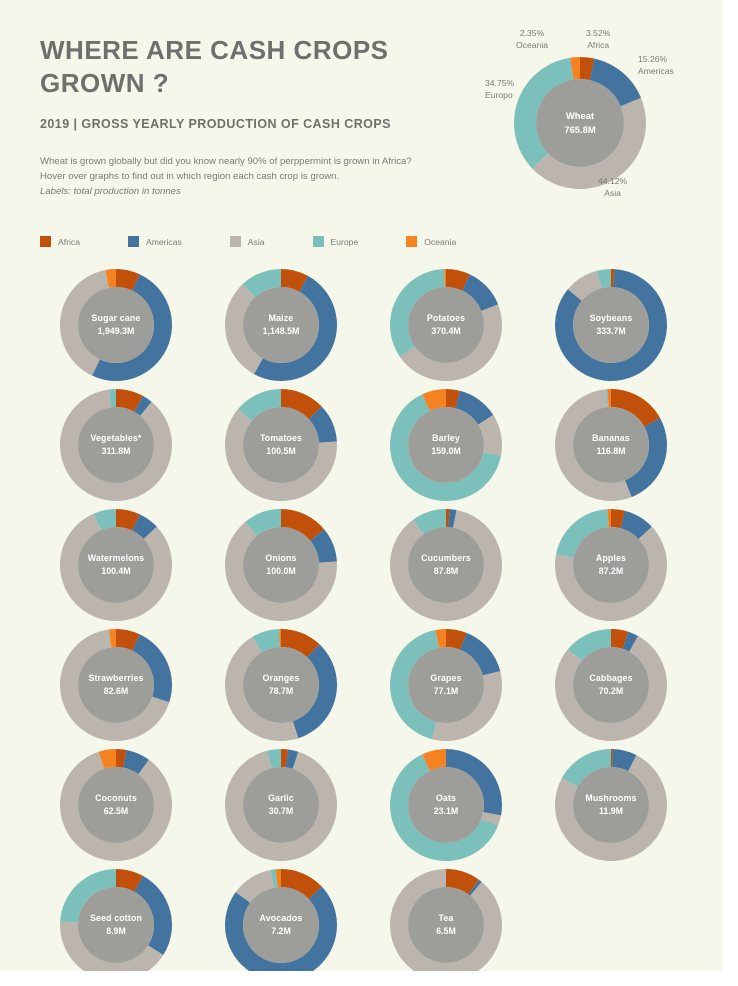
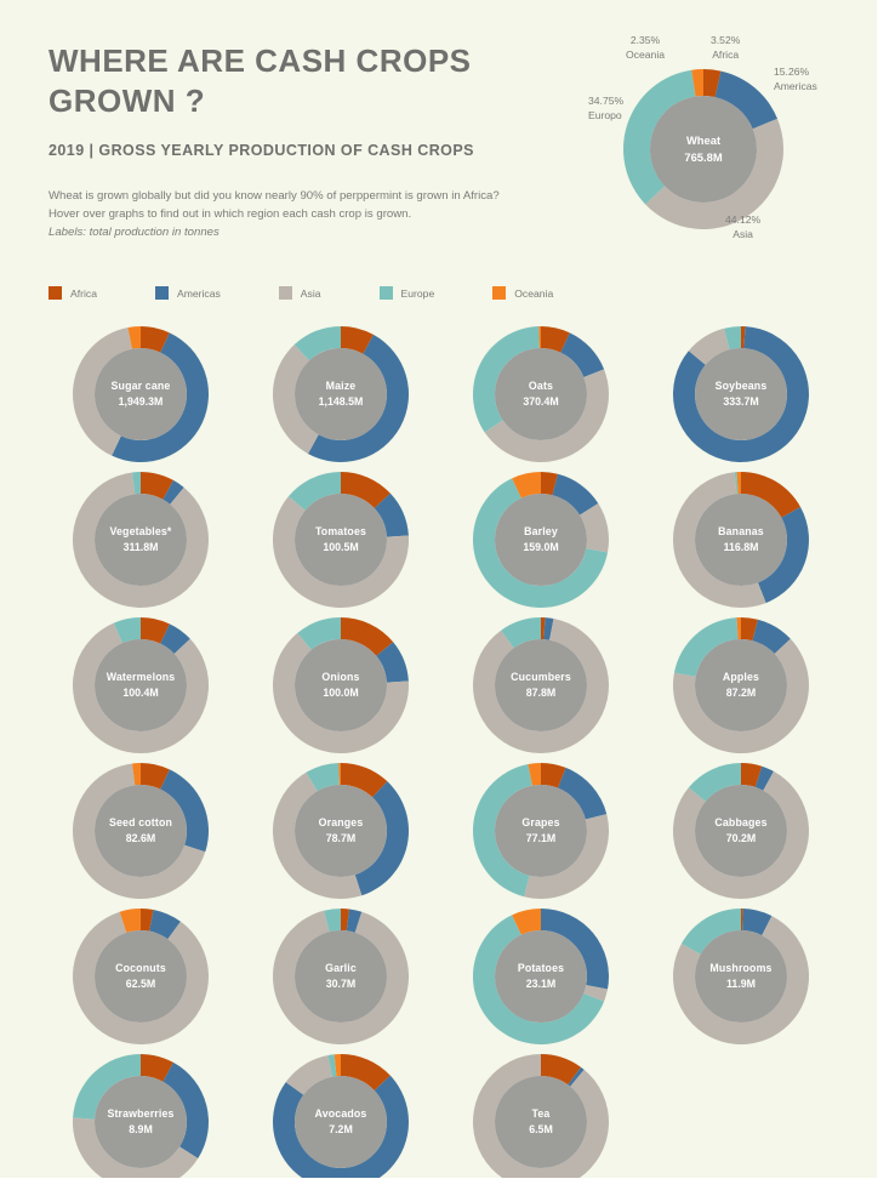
  WHERE ARE CASH CROPS
  GROWN ?
  2019 | GROSS YEARLY PRODUCTION OF CASH CROPS
  Wheat is grown globally but did you know nearly 90% of perppermint is grown in Africa?
  Hover over graphs to find out in which region each cash crop is grown.
  Labels: total production in tonnes
  Africa
  Americas
  Asia
  Europe
  Oceania
  Wheat
  765.8M
  2.35%
  Oceania
  3.52%
  Africa
  15.26%
  Americas
  44.12%
  Asia
  34.75%
  Europo
  Sugar cane
  1,949.3M
  Maize
  1,148.5M
- Potatoes
+ Oats
  370.4M
  Soybeans
  333.7M
  Vegetables*
  311.8M
  Tomatoes
  100.5M
  Barley
  159.0M
  Bananas
  116.8M
  Watermelons
  100.4M
  Onions
  100.0M
  Cucumbers
  87.8M
  Apples
  87.2M
- Strawberries
+ Seed cotton
  82.6M
  Oranges
  78.7M
  Grapes
  77.1M
  Cabbages
  70.2M
  Coconuts
  62.5M
  Garlic
  30.7M
- Oats
+ Potatoes
  23.1M
  Mushrooms
  11.9M
- Seed cotton
+ Strawberries
  8.9M
  Avocados
  7.2M
  Tea
  6.5M
